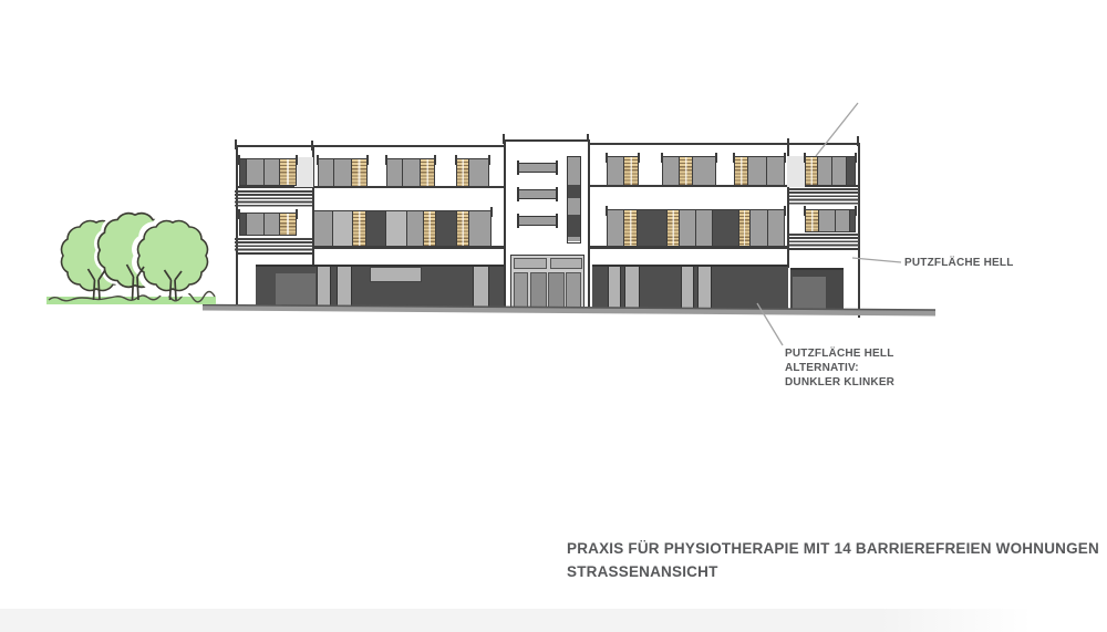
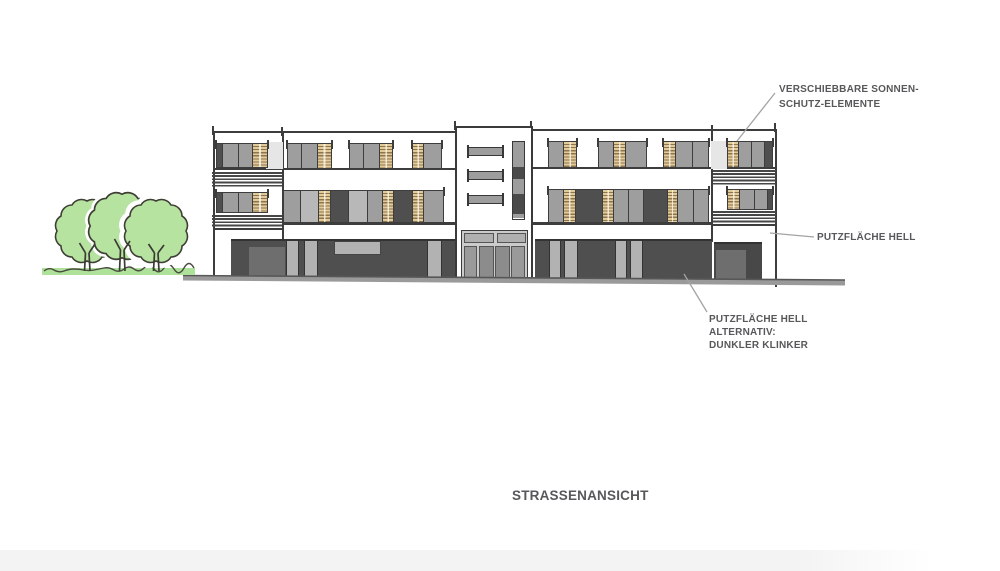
+ VERSCHIEBBARE SONNEN-
+ SCHUTZ-ELEMENTE
  PUTZFLÄCHE HELL
  PUTZFLÄCHE HELL
  ALTERNATIV:
  DUNKLER KLINKER
- PRAXIS FÜR PHYSIOTHERAPIE MIT 14 BARRIEREFREIEN WOHNUNGEN
  STRASSENANSICHT
